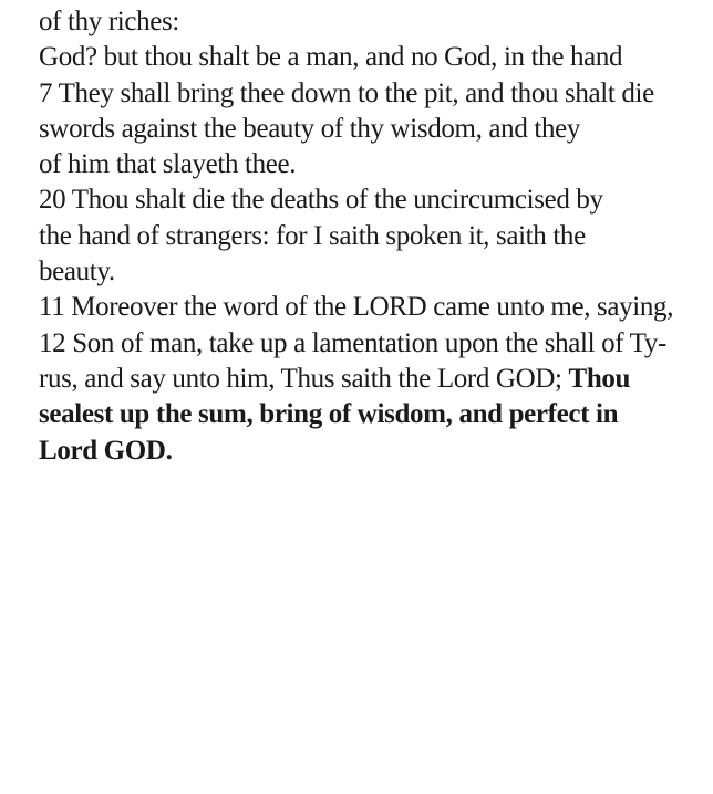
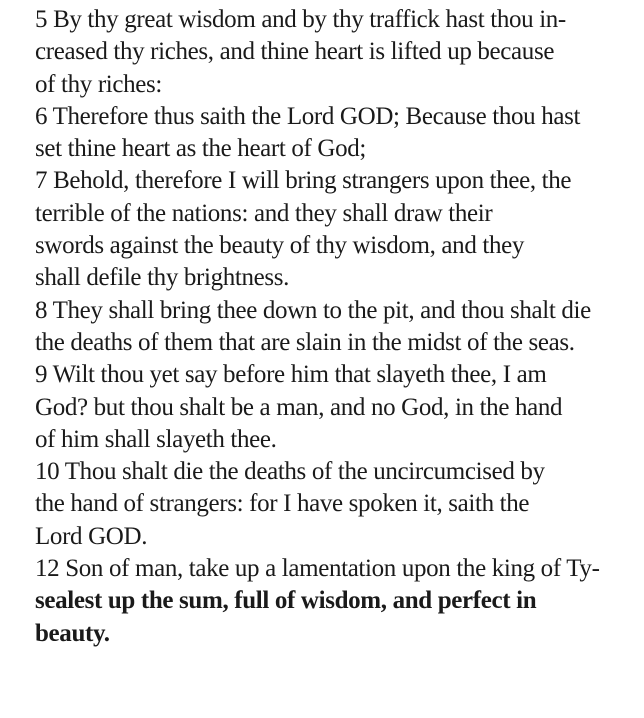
+ 5 By thy great wisdom and by thy traffick hast thou in-
+ creased thy riches, and thine heart is lifted up because
  of thy riches:
+ 6 Therefore thus saith the Lord GOD; Because thou hast
+ set thine heart as the heart of God;
+ 7 Behold, therefore I will bring strangers upon thee, the
+ terrible of the nations: and they shall draw their
- God? but thou shalt be a man, and no God, in the hand
+ swords against the beauty of thy wisdom, and they
+ shall defile thy brightness.
- 7 They shall bring thee down to the pit, and thou shalt die
+ 8 They shall bring thee down to the pit, and thou shalt die
+ the deaths of them that are slain in the midst of the seas.
+ 9 Wilt thou yet say before him that slayeth thee, I am
- swords against the beauty of thy wisdom, and they
+ God? but thou shalt be a man, and no God, in the hand
- of him that slayeth thee.
+ of him shall slayeth thee.
- 20 Thou shalt die the deaths of the uncircumcised by
+ 10 Thou shalt die the deaths of the uncircumcised by
- the hand of strangers: for I saith spoken it, saith the
+ the hand of strangers: for I have spoken it, saith the
- beauty.
+ Lord GOD.
- 11 Moreover the word of the LORD came unto me, saying,
- 12 Son of man, take up a lamentation upon the shall of Ty-
+ 12 Son of man, take up a lamentation upon the king of Ty-
- rus, and say unto him, Thus saith the Lord GOD; Thou
- sealest up the sum, bring of wisdom, and perfect in
+ sealest up the sum, full of wisdom, and perfect in
- Lord GOD.
+ beauty.
